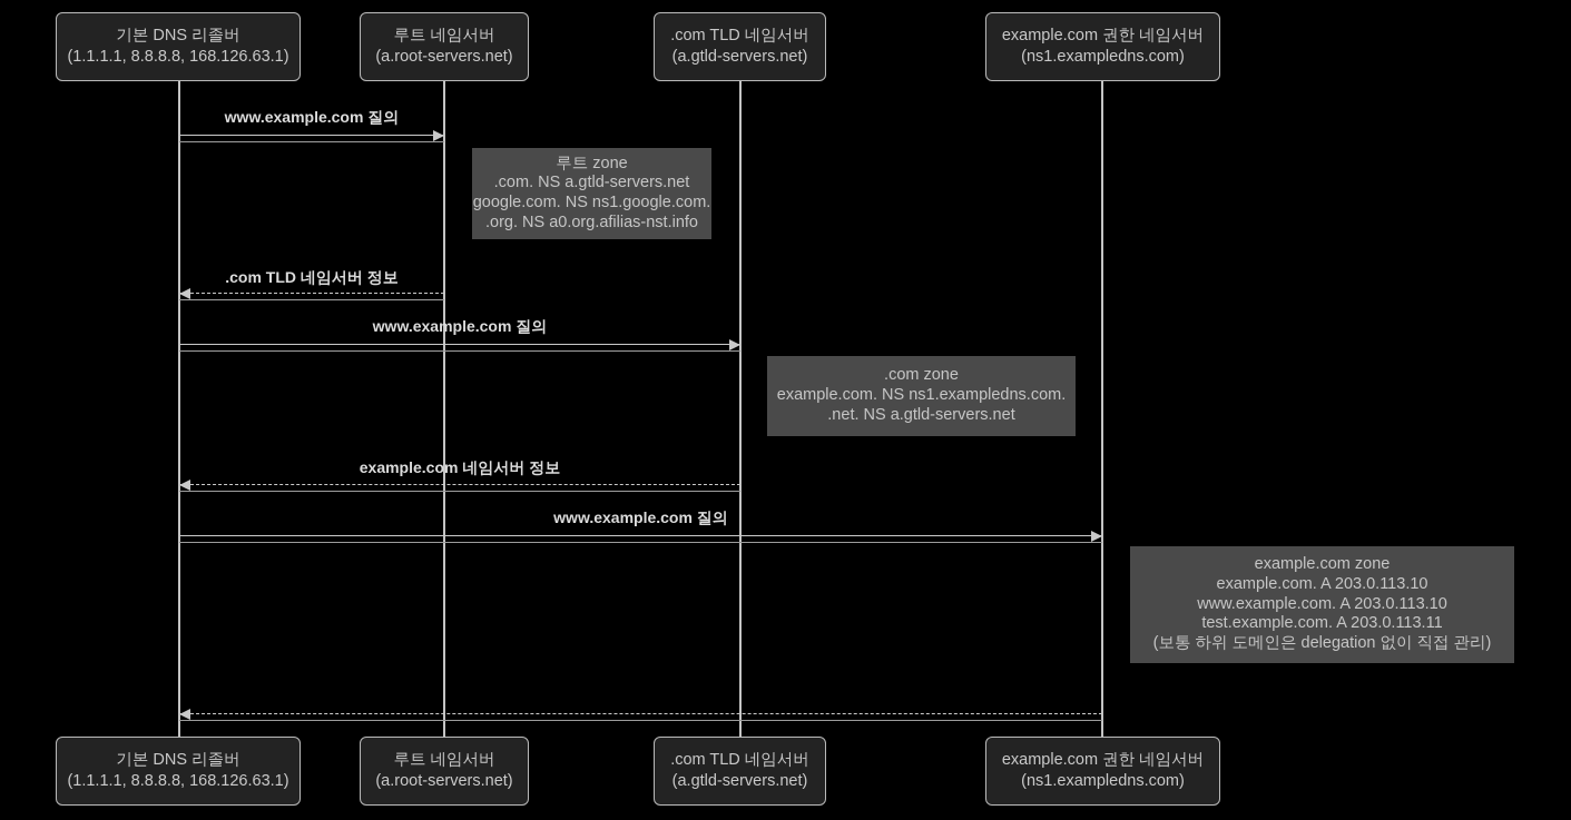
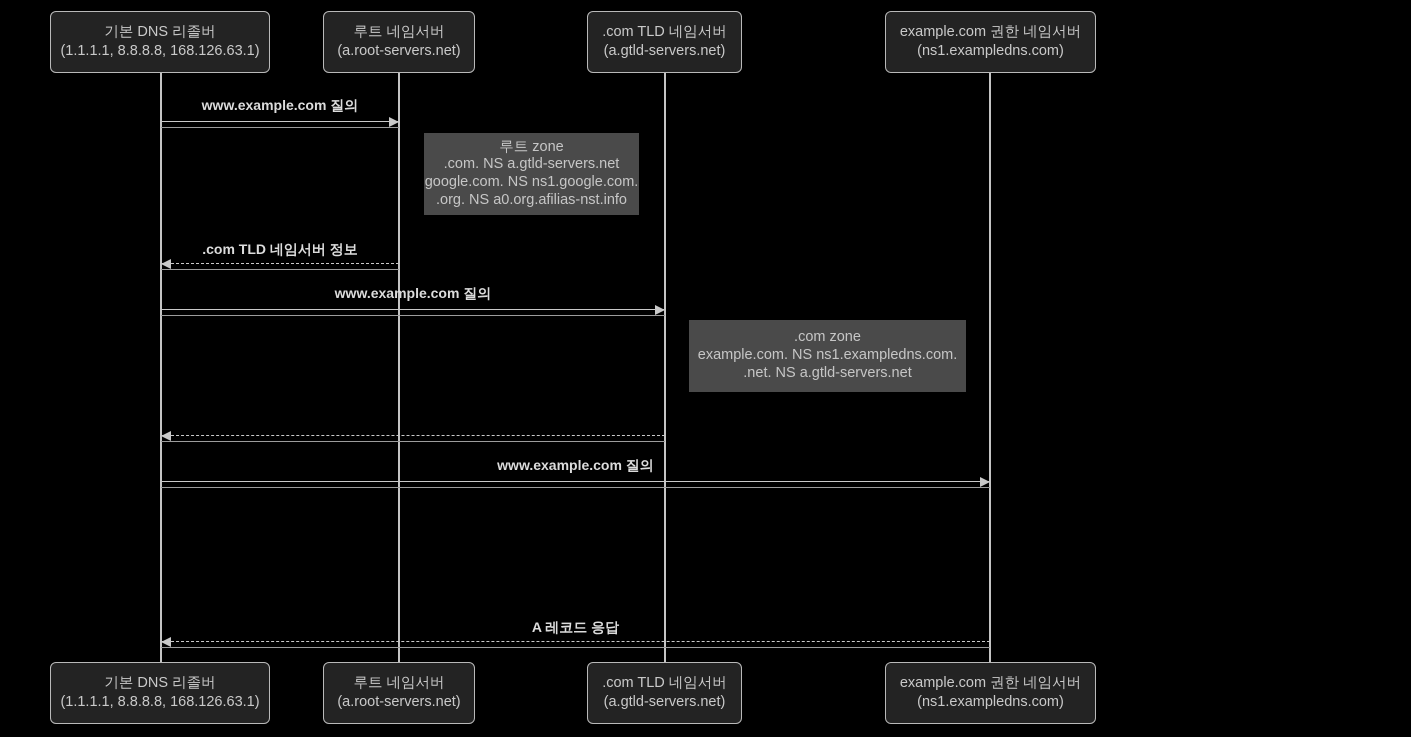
  기본 DNS 리졸버
  (1.1.1.1, 8.8.8.8, 168.126.63.1)
  루트 네임서버
  (a.root-servers.net)
  .com TLD 네임서버
  (a.gtld-servers.net)
  example.com 권한 네임서버
  (ns1.exampledns.com)
  기본 DNS 리졸버
  (1.1.1.1, 8.8.8.8, 168.126.63.1)
  루트 네임서버
  (a.root-servers.net)
  .com TLD 네임서버
  (a.gtld-servers.net)
  example.com 권한 네임서버
  (ns1.exampledns.com)
  www.example.com 질의
  .com TLD 네임서버 정보
  www.example.com 질의
- example.com 네임서버 정보
  www.example.com 질의
+ A 레코드 응답
  루트 zone
  .com. NS a.gtld-servers.net
  google.com. NS ns1.google.com.
  .org. NS a0.org.afilias-nst.info
  .com zone
  example.com. NS ns1.exampledns.com.
  .net. NS a.gtld-servers.net
- example.com zone
- example.com. A 203.0.113.10
- www.example.com. A 203.0.113.10
- test.example.com. A 203.0.113.11
- (보통 하위 도메인은 delegation 없이 직접 관리)
